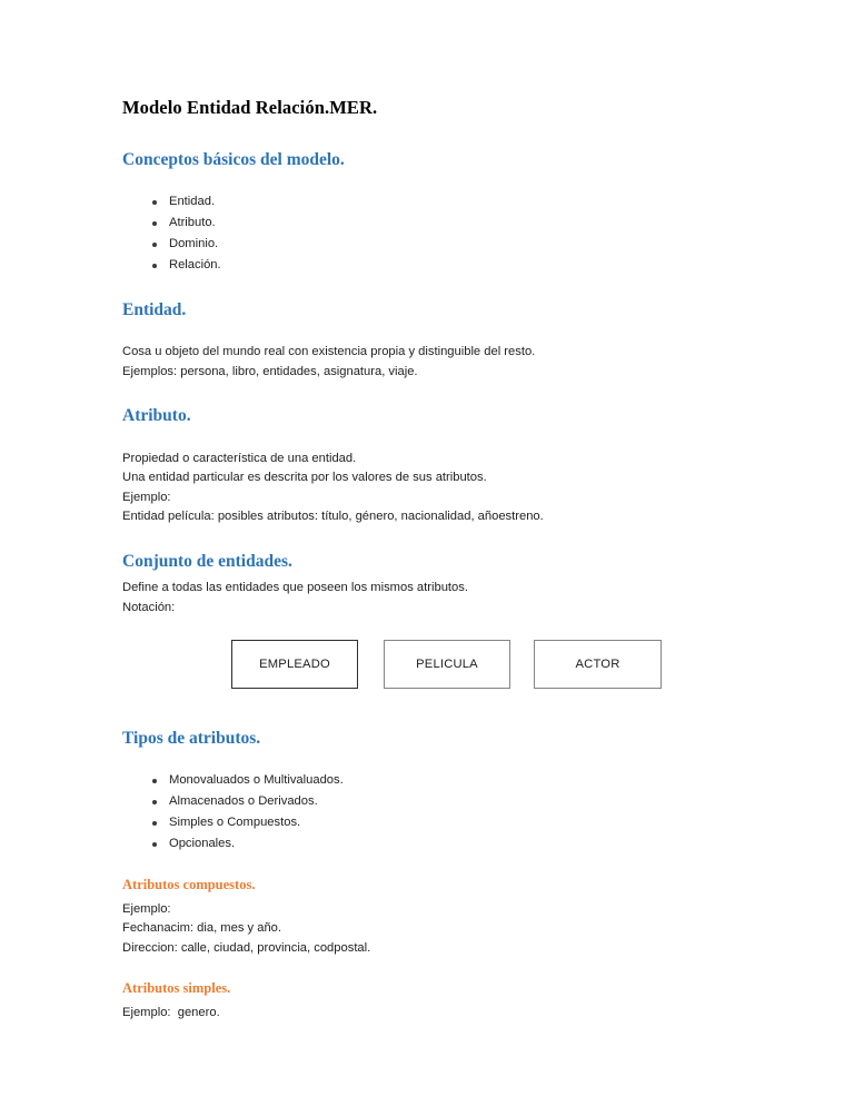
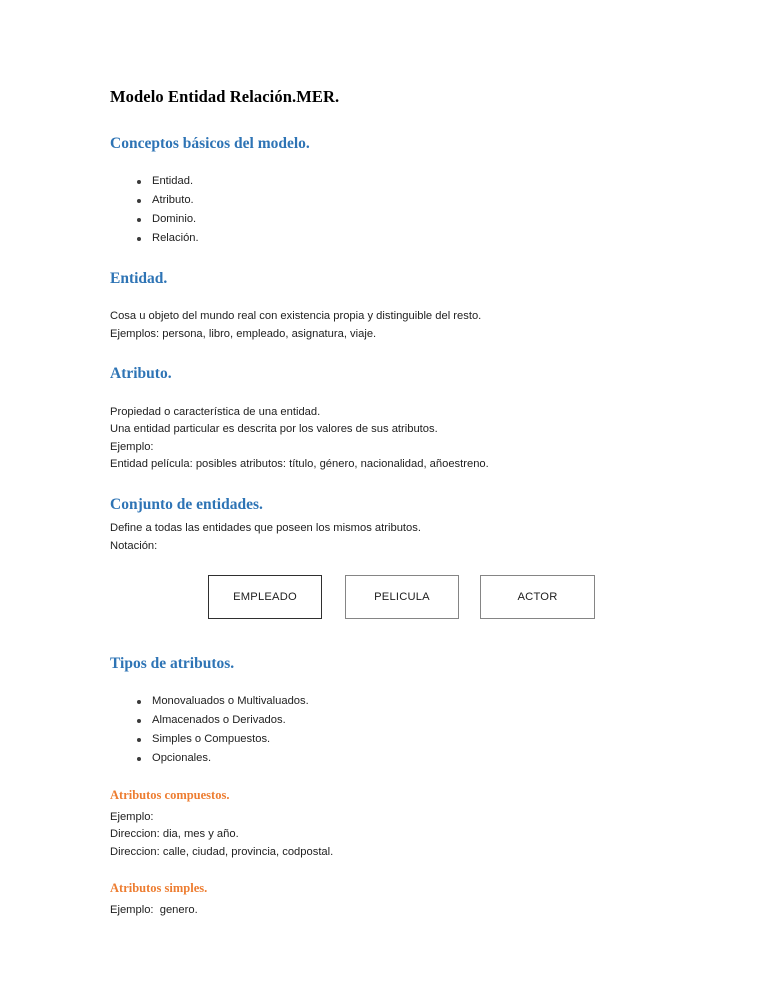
  Modelo Entidad Relación.MER.
  Conceptos básicos del modelo.
  Entidad.
  Atributo.
  Dominio.
  Relación.
  Entidad.
  Cosa u objeto del mundo real con existencia propia y distinguible del resto.
- Ejemplos: persona, libro, entidades, asignatura, viaje.
+ Ejemplos: persona, libro, empleado, asignatura, viaje.
  Atributo.
  Propiedad o característica de una entidad.
  Una entidad particular es descrita por los valores de sus atributos.
  Ejemplo:
  Entidad película: posibles atributos: título, género, nacionalidad, añoestreno.
  Conjunto de entidades.
  Define a todas las entidades que poseen los mismos atributos.
  Notación:
  EMPLEADO
  PELICULA
  ACTOR
  Tipos de atributos.
  Monovaluados o Multivaluados.
  Almacenados o Derivados.
  Simples o Compuestos.
  Opcionales.
  Atributos compuestos.
  Ejemplo:
- Fechanacim: dia, mes y año.
+ Direccion: dia, mes y año.
  Direccion: calle, ciudad, provincia, codpostal.
  Atributos simples.
  Ejemplo: genero.
